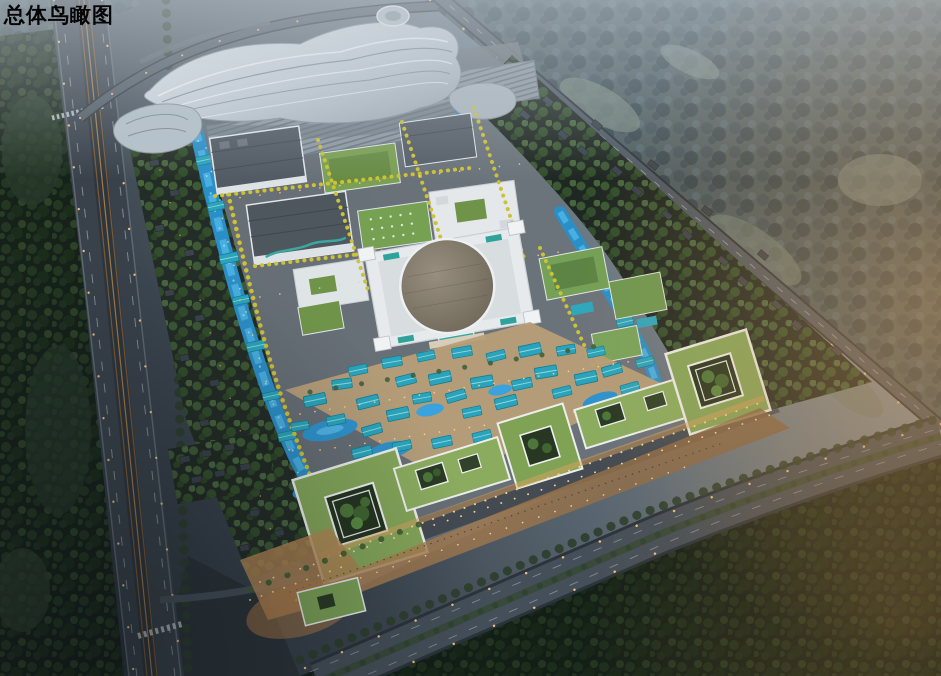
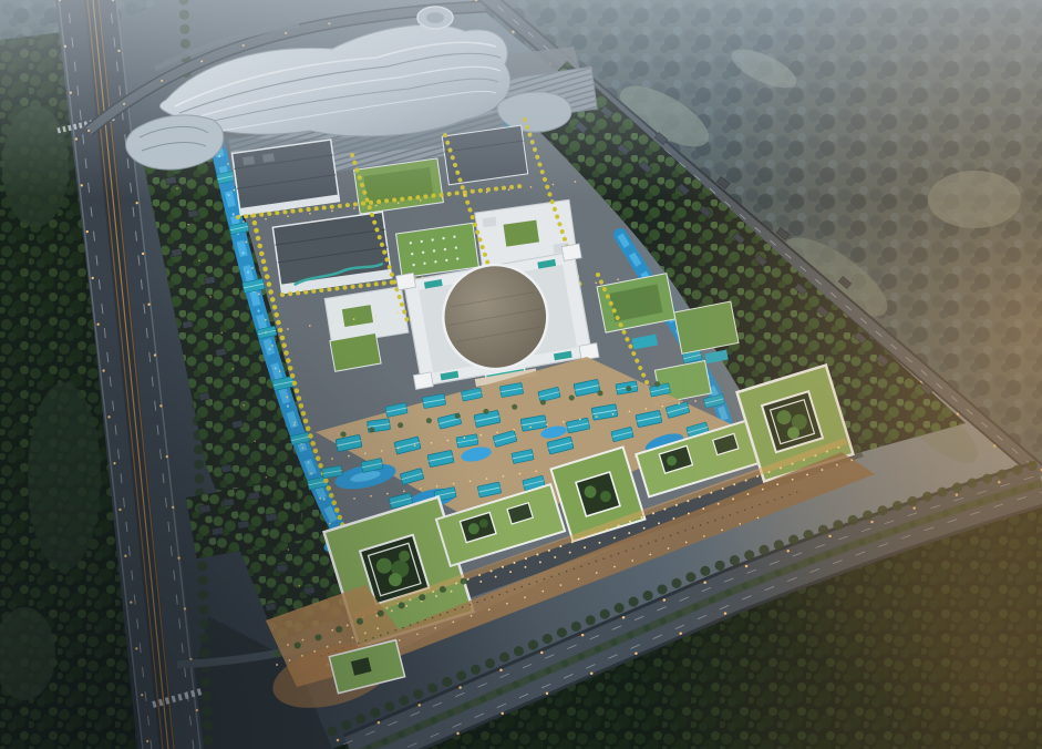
- 总体鸟瞰图
